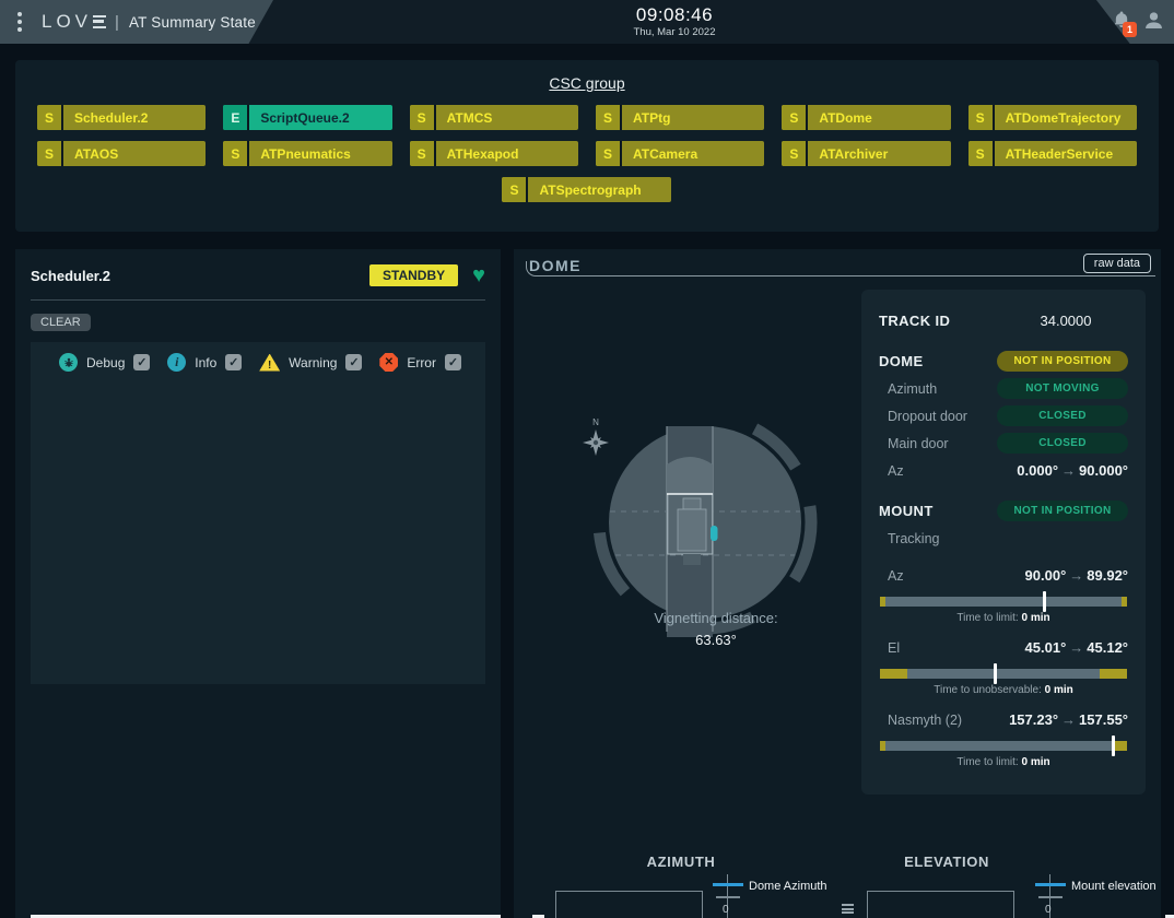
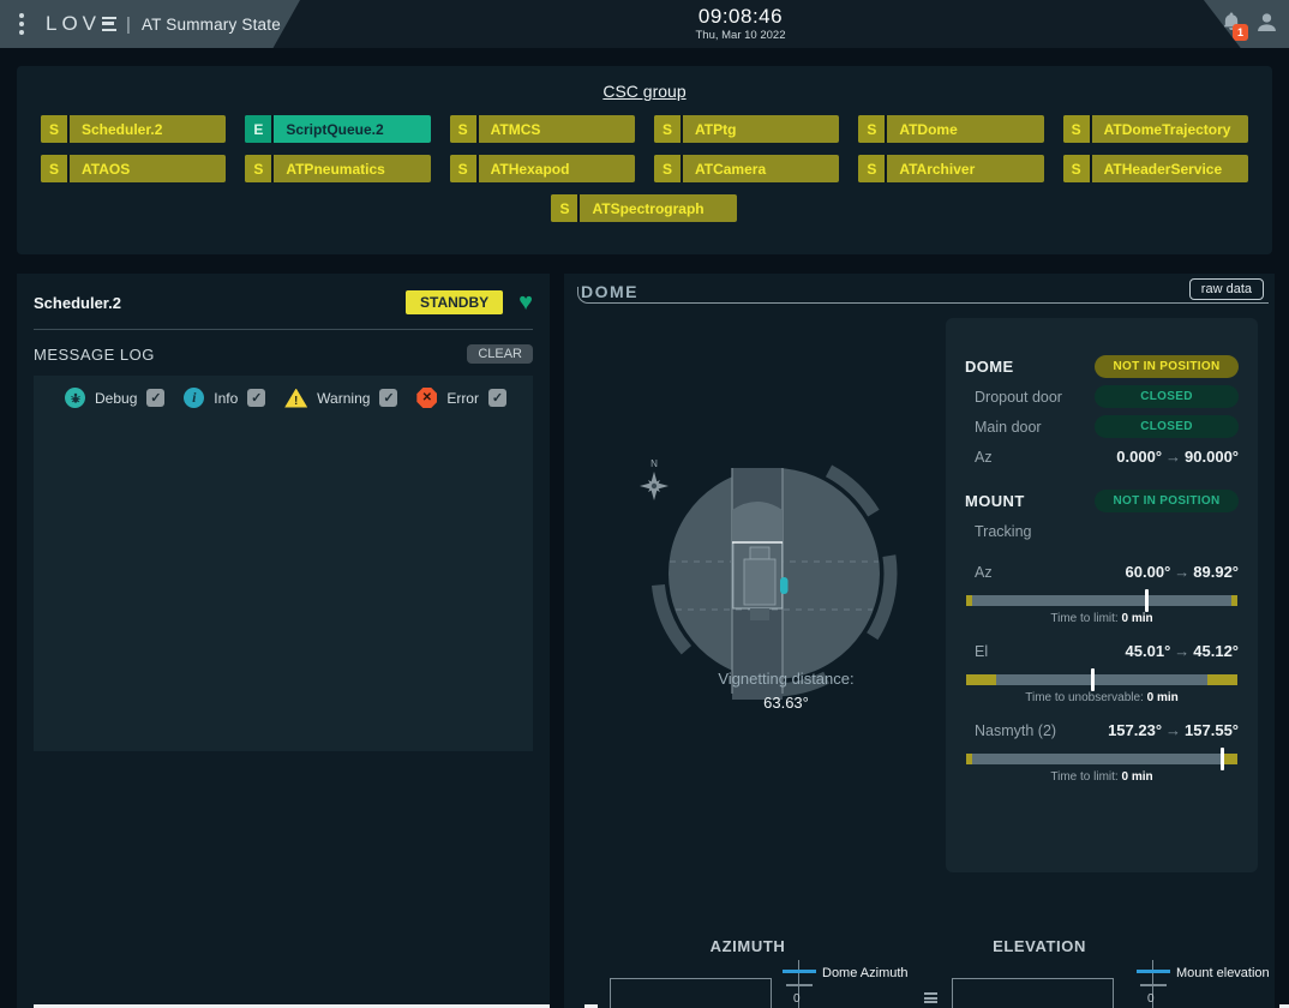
  LOV
  |
  AT Summary State
  09:08:46
  Thu, Mar 10 2022
  1
  CSC group
  S
  Scheduler.2
  E
  ScriptQueue.2
  S
  ATMCS
  S
  ATPtg
  S
  ATDome
  S
  ATDomeTrajectory
  S
  ATAOS
  S
  ATPneumatics
  S
  ATHexapod
  S
  ATCamera
  S
  ATArchiver
  S
  ATHeaderService
  S
  ATSpectrograph
  Scheduler.2
  STANDBY
  ♥
+ MESSAGE LOG
  CLEAR
  Debug
  ✓
  i
  Info
  ✓
  !
  Warning
  ✓
  ✕
  Error
  ✓
  DOME
  raw data
  N
  Vignetting distance:
  63.63°
- TRACK ID
- 34.0000
  DOME
  NOT IN POSITION
- Azimuth
- NOT MOVING
  Dropout door
  CLOSED
  Main door
  CLOSED
  Az
  0.000° → 90.000°
  MOUNT
  NOT IN POSITION
  Tracking
  Az
- 90.00° → 89.92°
+ 60.00° → 89.92°
  Time to limit: 0 min
  El
  45.01° → 45.12°
  Time to unobservable: 0 min
  Nasmyth (2)
  157.23° → 157.55°
  Time to limit: 0 min
  AZIMUTH
  Dome Azimuth
  0
  ELEVATION
  Mount elevation
  0
